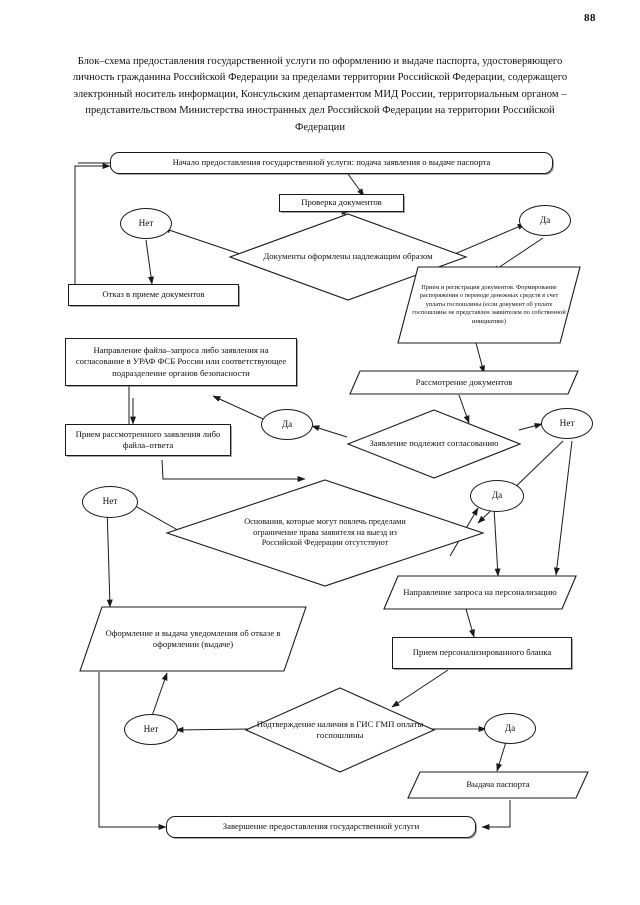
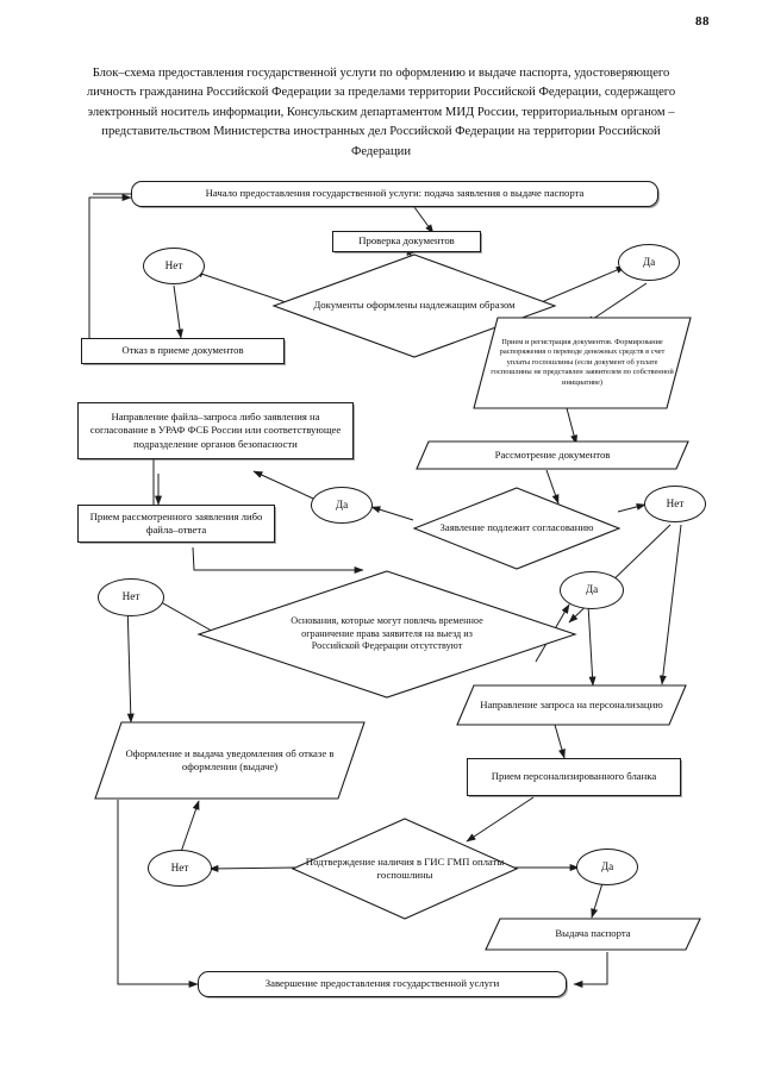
  88
  Блок–схема предоставления государственной услуги по оформлению и выдаче паспорта, удостоверяющего личность гражданина Российской Федерации за пределами территории Российской Федерации, содержащего электронный носитель информации, Консульским департаментом МИД России, территориальным органом – представительством Министерства иностранных дел Российской Федерации на территории Российской Федерации
  Начало предоставления государственной услуги: подача заявления о выдаче паспорта
  Проверка документов
  Документы оформлены надлежащим образом
  Нет
  Да
  Отказ в приеме документов
  Направление файла–запроса либо заявления на согласование в УРАФ ФСБ России или соответствующее подразделение органов безопасности
  Рассмотрение документов
  Заявление подлежит согласованию
  Да
  Нет
  Прием рассмотренного заявления либо файла–ответа
- Основания, которые могут повлечь пределами ограничение права заявителя на выезд из Российской Федерации отсутствуют
+ Основания, которые могут повлечь временное ограничение права заявителя на выезд из Российской Федерации отсутствуют
  Нет
  Да
  Направление запроса на персонализацию
  Прием персонализированного бланка
  Оформление и выдача уведомления об отказе в оформлении (выдаче)
  Подтверждение наличия в ГИС ГМП оплаты госпошлины
  Нет
  Да
  Выдача паспорта
  Завершение предоставления государственной услуги
